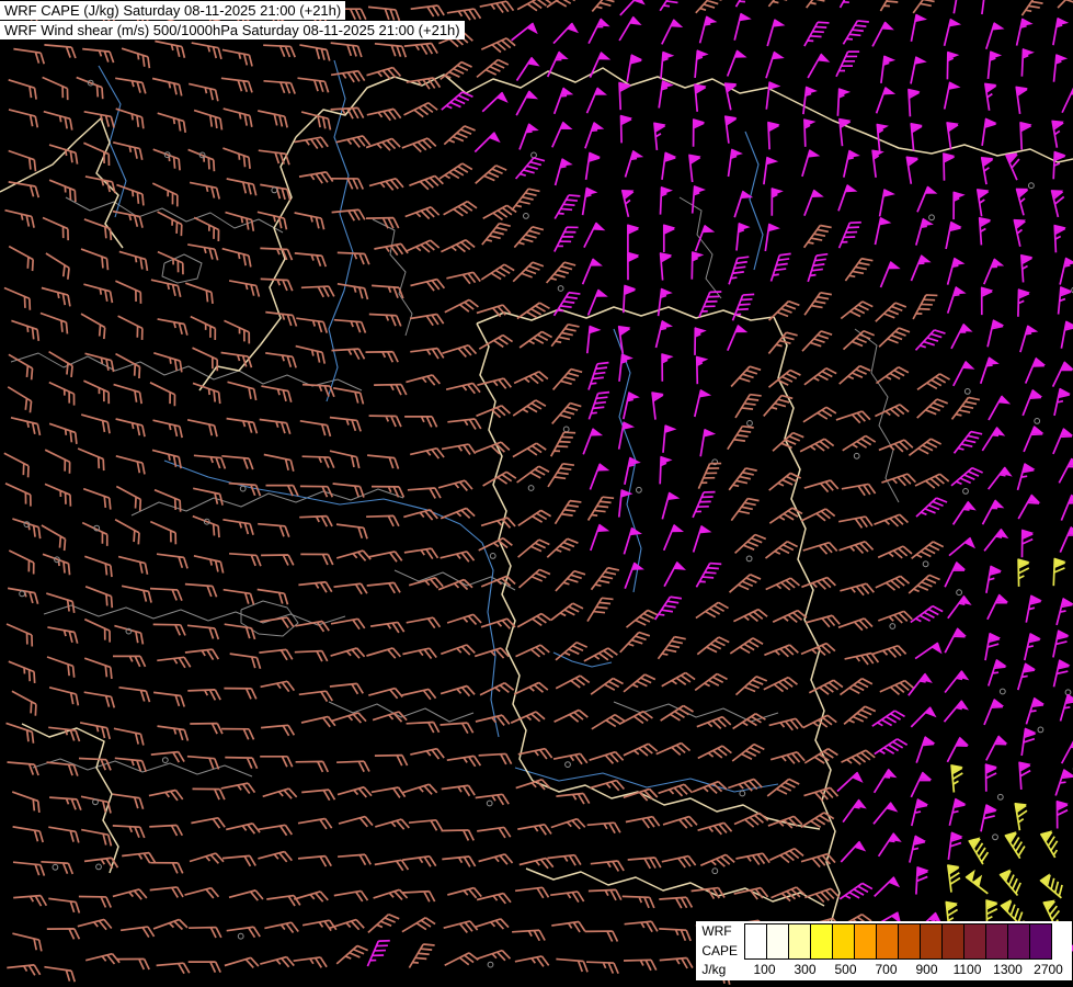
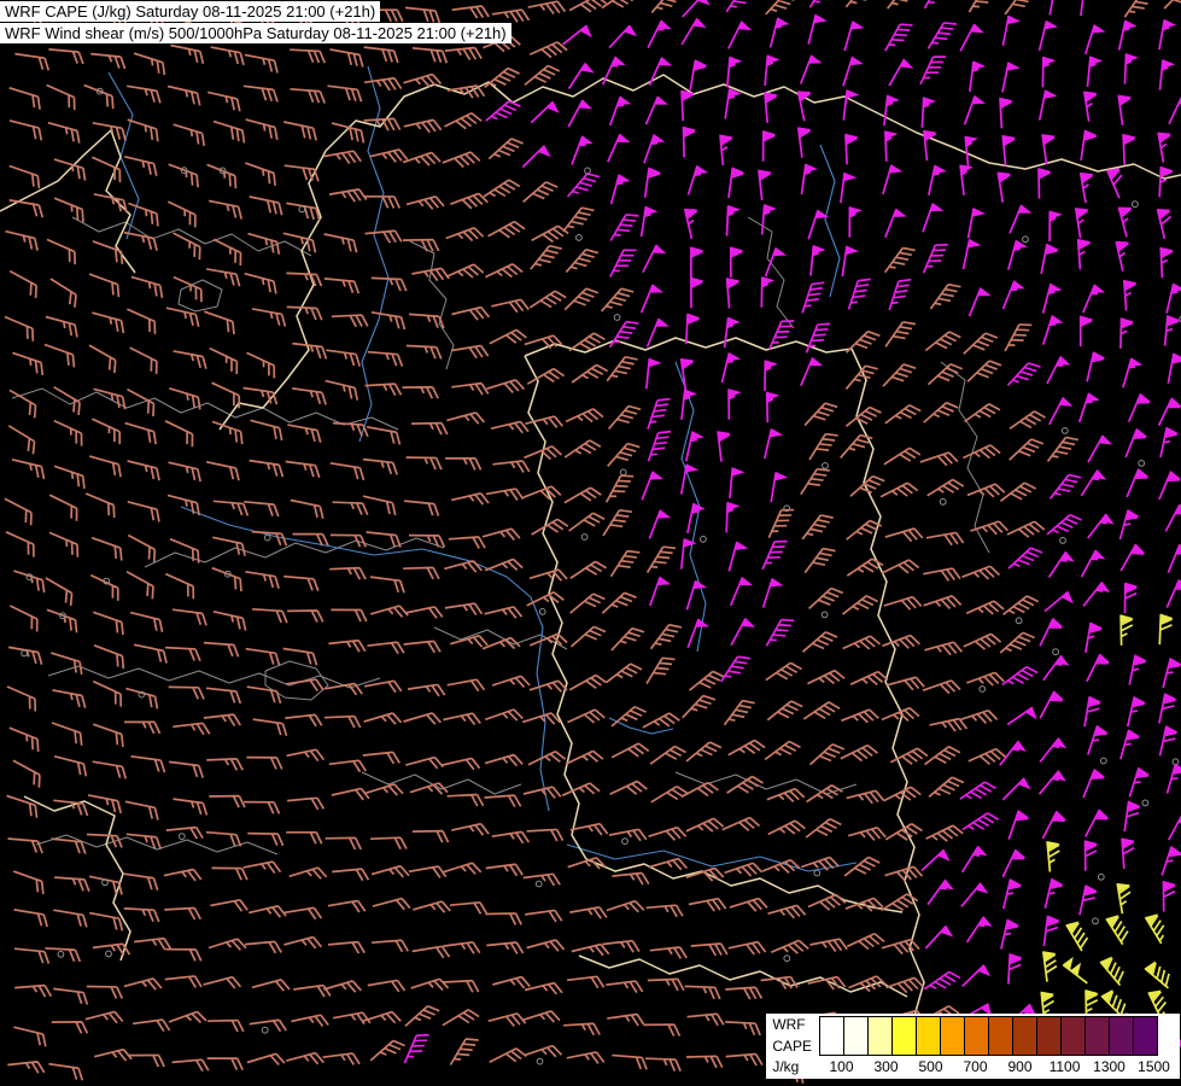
  WRF CAPE (J/kg) Saturday 08-11-2025 21:00 (+21h)
  WRF Wind shear (m/s) 500/1000hPa Saturday 08-11-2025 21:00 (+21h)
  WRF
  CAPE
  J/kg
  100
  300
  500
  700
  900
  1100
  1300
- 2700
+ 1500
